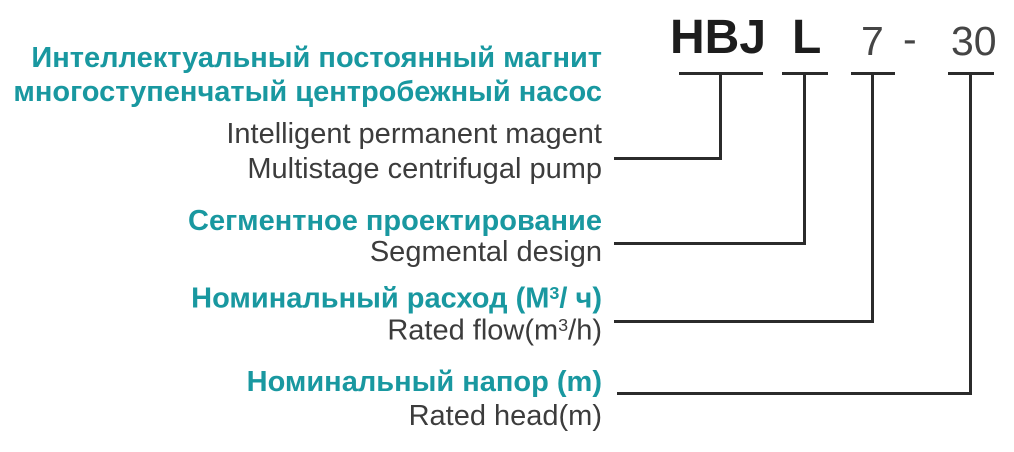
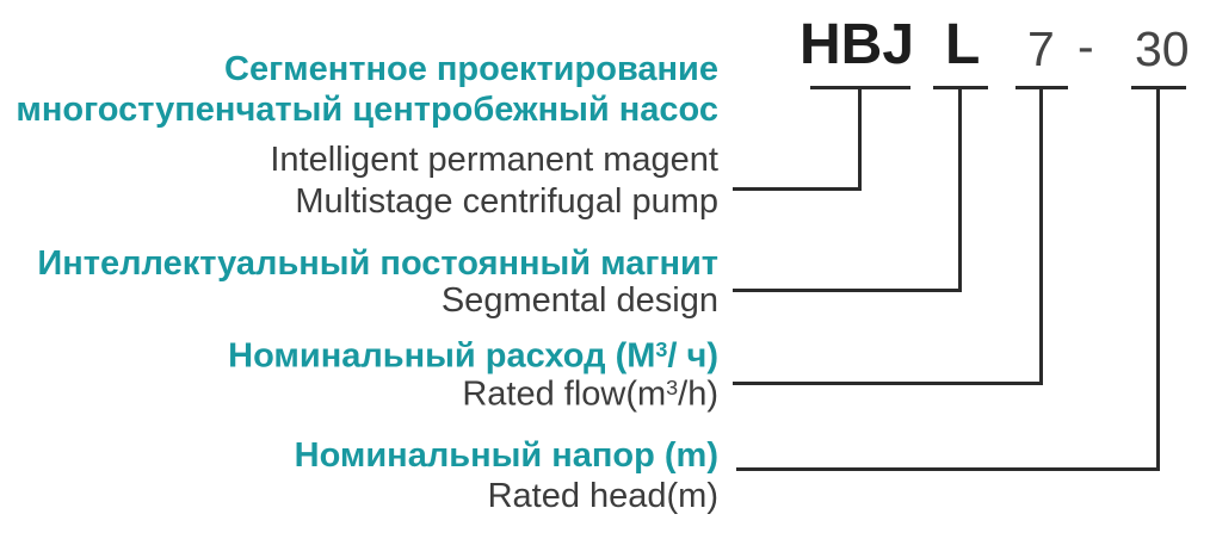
  HBJ
  L
  7
  -
  30
- Интеллектуальный постоянный магнит
+ Сегментное проектирование
  многоступенчатый центробежный насос
  Intelligent permanent magent
  Multistage centrifugal pump
- Сегментное проектирование
+ Интеллектуальный постоянный магнит
  Segmental design
  Номинальный расход (М3/ ч)
  Rated flow(m3/h)
  Номинальный напор (m)
  Rated head(m)
